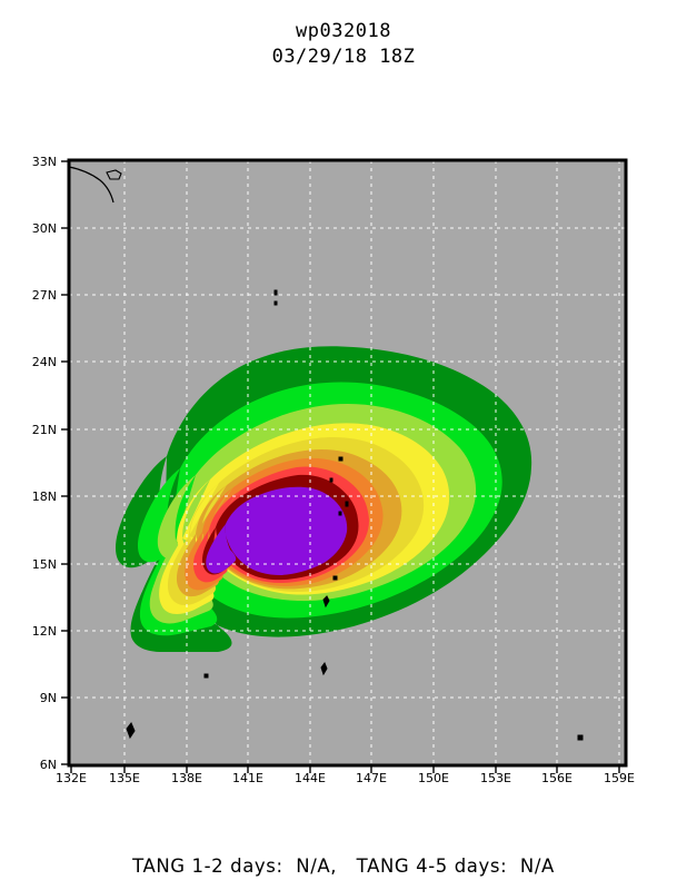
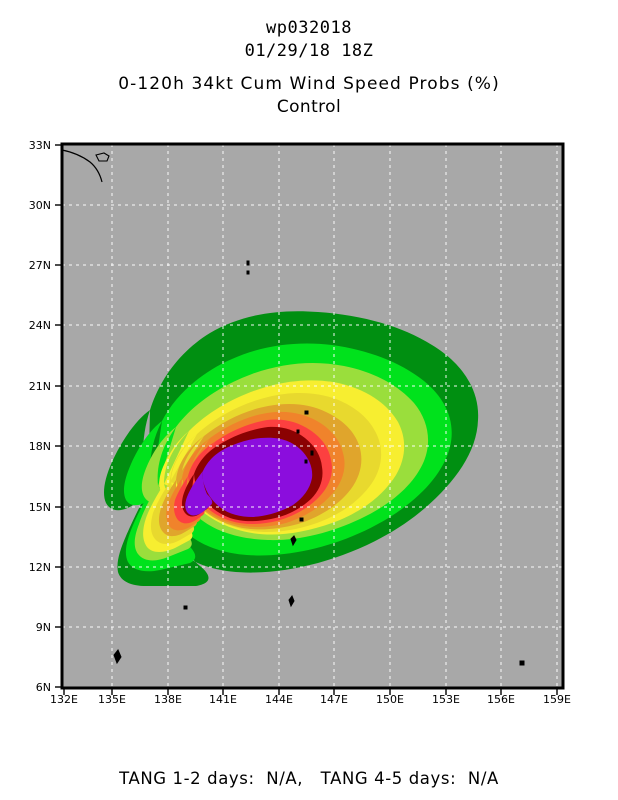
  wp032018
- 03/29/18 18Z
+ 01/29/18 18Z
+ 0-120h 34kt Cum Wind Speed Probs (%)
+ Control
  6N
  9N
  12N
  15N
  18N
  21N
  24N
  27N
  30N
  33N
  132E
  135E
  138E
  141E
  144E
  147E
  150E
  153E
  156E
  159E
  TANG 1-2 days: N/A, TANG 4-5 days: N/A
